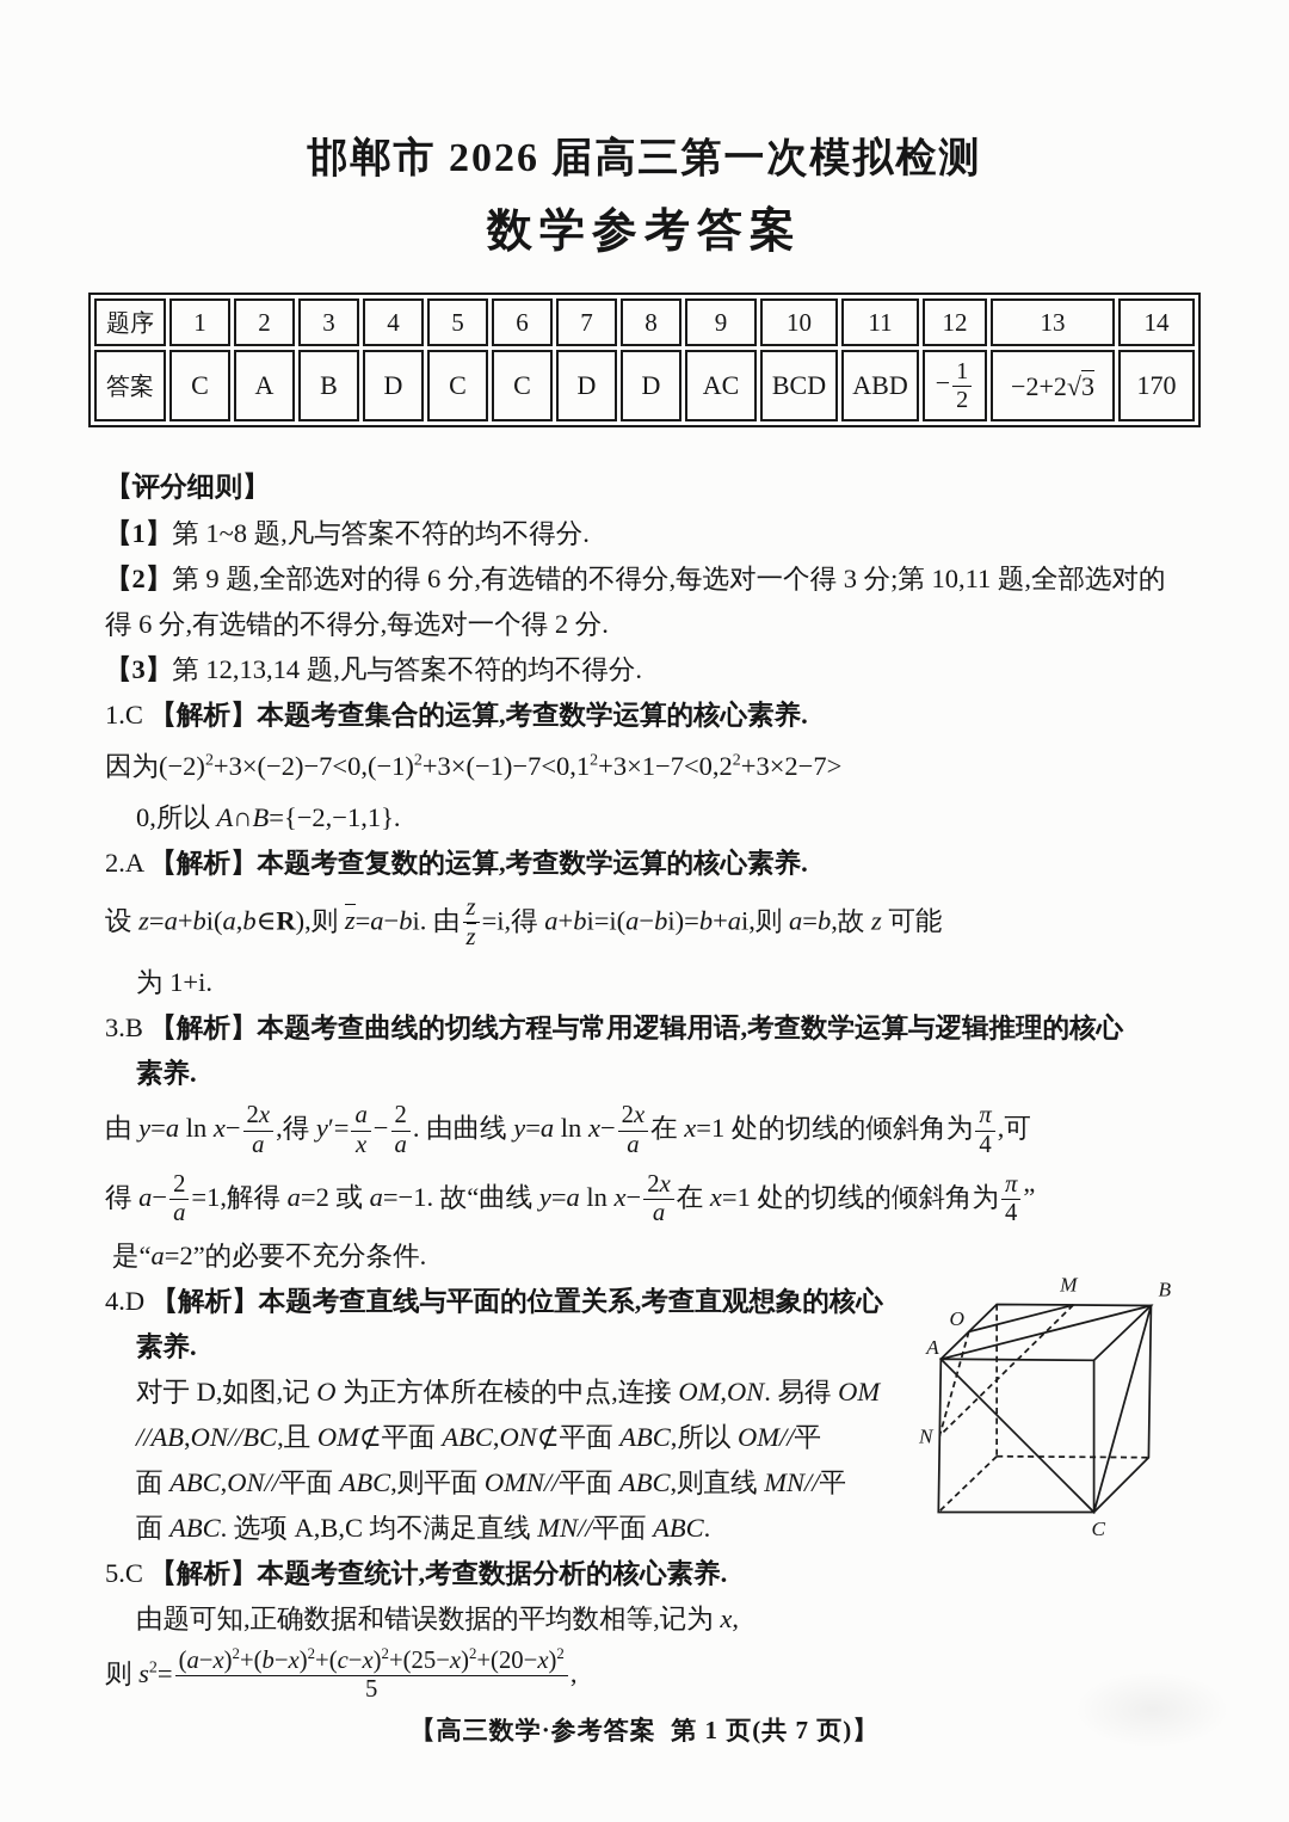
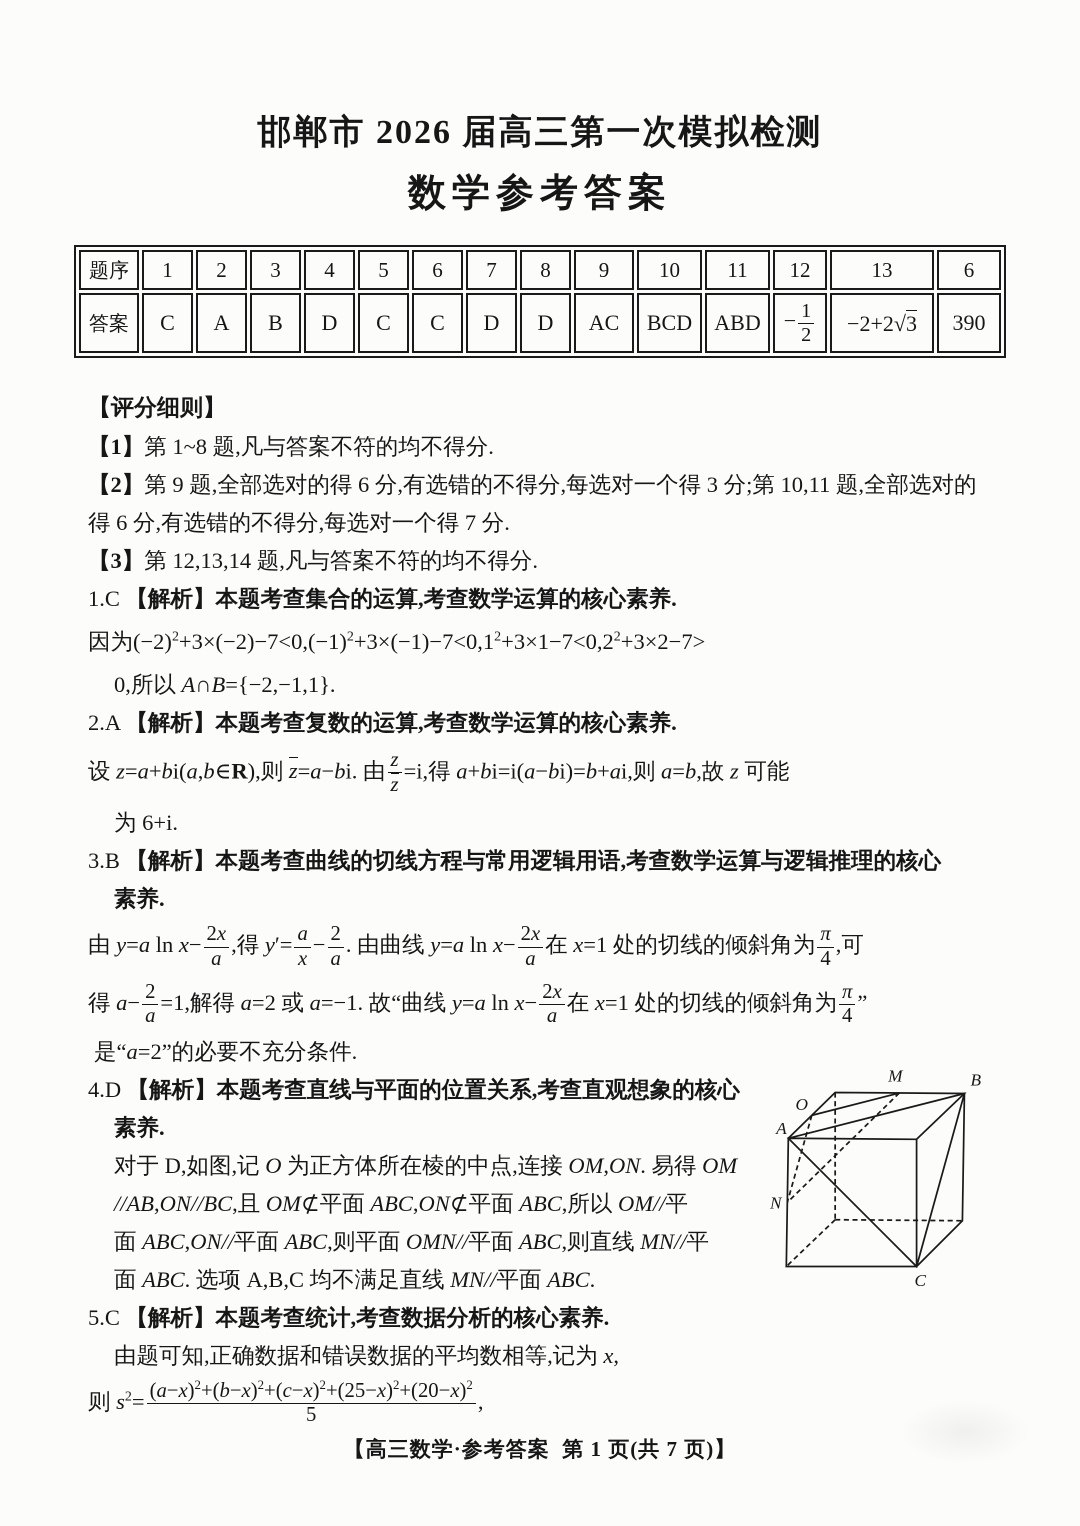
  邯郸市 2026 届高三第一次模拟检测
  数学参考答案
- 题序	1	2	3	4	5	6	7	8	9	10	11	12	13	14
+ 题序	1	2	3	4	5	6	7	8	9	10	11	12	13	6
- 答案	C	A	B	D	C	C	D	D	AC	BCD	ABD	− 12	−2+2√3	170
+ 答案	C	A	B	D	C	C	D	D	AC	BCD	ABD	− 12	−2+2√3	390
  【评分细则】
  【1】第 1~8 题,凡与答案不符的均不得分.
  【2】第 9 题,全部选对的得 6 分,有选错的不得分,每选对一个得 3 分;第 10,11 题,全部选对的
- 得 6 分,有选错的不得分,每选对一个得 2 分.
+ 得 6 分,有选错的不得分,每选对一个得 7 分.
  【3】第 12,13,14 题,凡与答案不符的均不得分.
  1.C 【解析】本题考查集合的运算,考查数学运算的核心素养.
  因为(−2)2+3×(−2)−7<0,(−1)2+3×(−1)−7<0,12+3×1−7<0,22+3×2−7>
  0,所以 A∩B={−2,−1,1}.
  2.A 【解析】本题考查复数的运算,考查数学运算的核心素养.
  设 z=a+bi(a,b∈R),则 z=a−bi. 由
  z
  z
  =i,得 a+bi=i(a−bi)=b+ai,则 a=b,故 z 可能
- 为 1+i.
+ 为 6+i.
  3.B 【解析】本题考查曲线的切线方程与常用逻辑用语,考查数学运算与逻辑推理的核心
  素养.
  由 y=a ln x−
  2x
  a
  ,得 y′=
  a
  x
  −
  2
  a
  . 由曲线 y=a ln x−
  2x
  a
  在 x=1 处的切线的倾斜角为
  π
  4
  ,可
  得 a−
  2
  a
  =1,解得 a=2 或 a=−1. 故“曲线 y=a ln x−
  2x
  a
  在 x=1 处的切线的倾斜角为
  π
  4
  ”
  是“a=2”的必要不充分条件.
  A
  B
  C
  M
  N
  O
  4.D 【解析】本题考查直线与平面的位置关系,考查直观想象的核心
  素养.
  对于 D,如图,记 O 为正方体所在棱的中点,连接 OM,ON. 易得 OM
  //AB,ON//BC,且 OM⊄平面 ABC,ON⊄平面 ABC,所以 OM//平
  面 ABC,ON//平面 ABC,则平面 OMN//平面 ABC,则直线 MN//平
  面 ABC. 选项 A,B,C 均不满足直线 MN//平面 ABC.
  5.C 【解析】本题考查统计,考查数据分析的核心素养.
  由题可知,正确数据和错误数据的平均数相等,记为 x,
  则 s2=
  (a−x)2+(b−x)2+(c−x)2+(25−x)2+(20−x)2
  5
  ,
  【高三数学·参考答案 第 1 页(共 7 页)】
